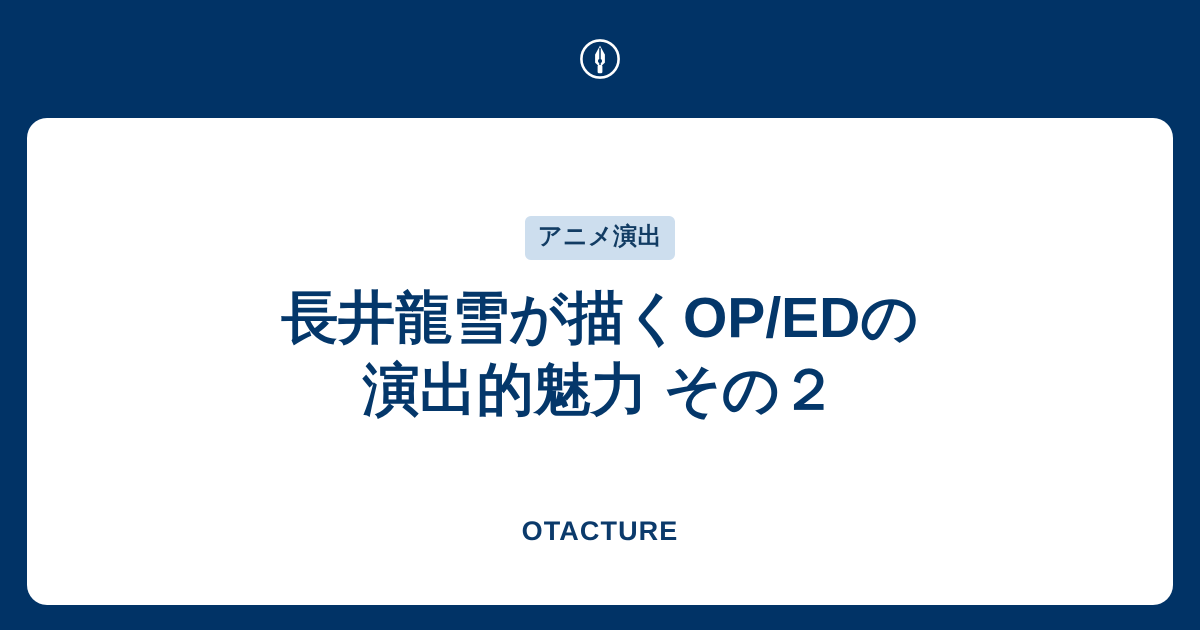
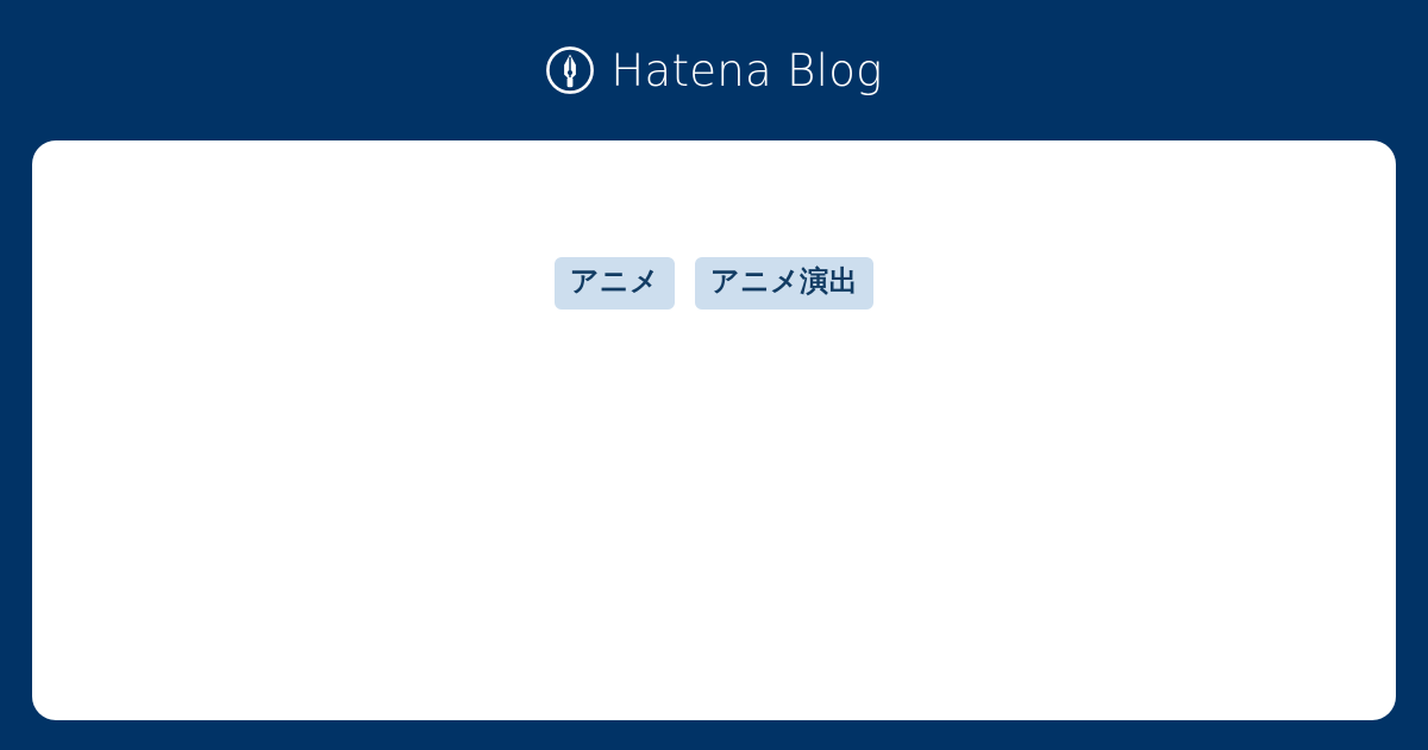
+ Hatena Blog
+ アニメ
  アニメ演出
- 長井龍雪が描くOP/EDの
- 演出的魅力 その２
- OTACTURE
